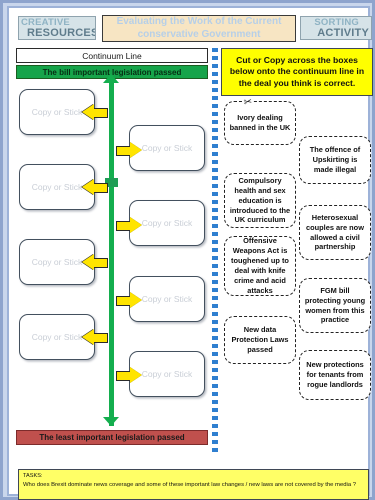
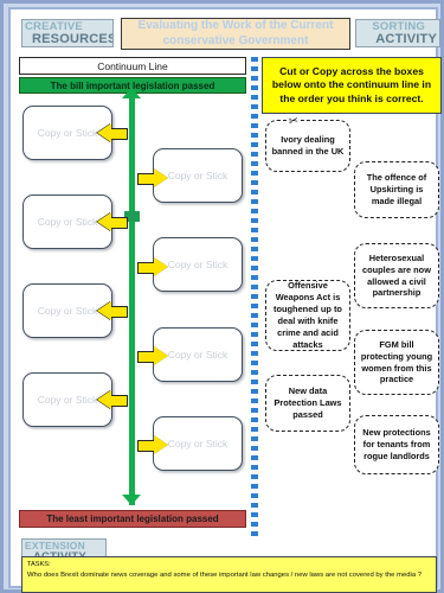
  CREATIVE
  RESOURCES
  Evaluating the Work of the Current conservative Government
  SORTING
  ACTIVITY
  Continuum Line
  The bill important legislation passed
  Copy or Stick
  Copy or Stick
  Copy or Stick
  Copy or Stick
  Copy or Stick
  Copy or Stick
  Copy or Stick
  Copy or Stick
  The least important legislation passed
- Cut or Copy across the boxes below onto the continuum line in the deal you think is correct.
+ Cut or Copy across the boxes below onto the continuum line in the order you think is correct.
  Ivory dealing banned in the UK
  The offence of Upskirting is made illegal
- Compulsory health and sex education is introduced to the UK curriculum
  Heterosexual couples are now allowed a civil partnership
  Offensive Weapons Act is toughened up to deal with knife crime and acid attacks
  FGM bill protecting young women from this practice
  New data Protection Laws passed
  New protections for tenants from rogue landlords
+ EXTENSION
